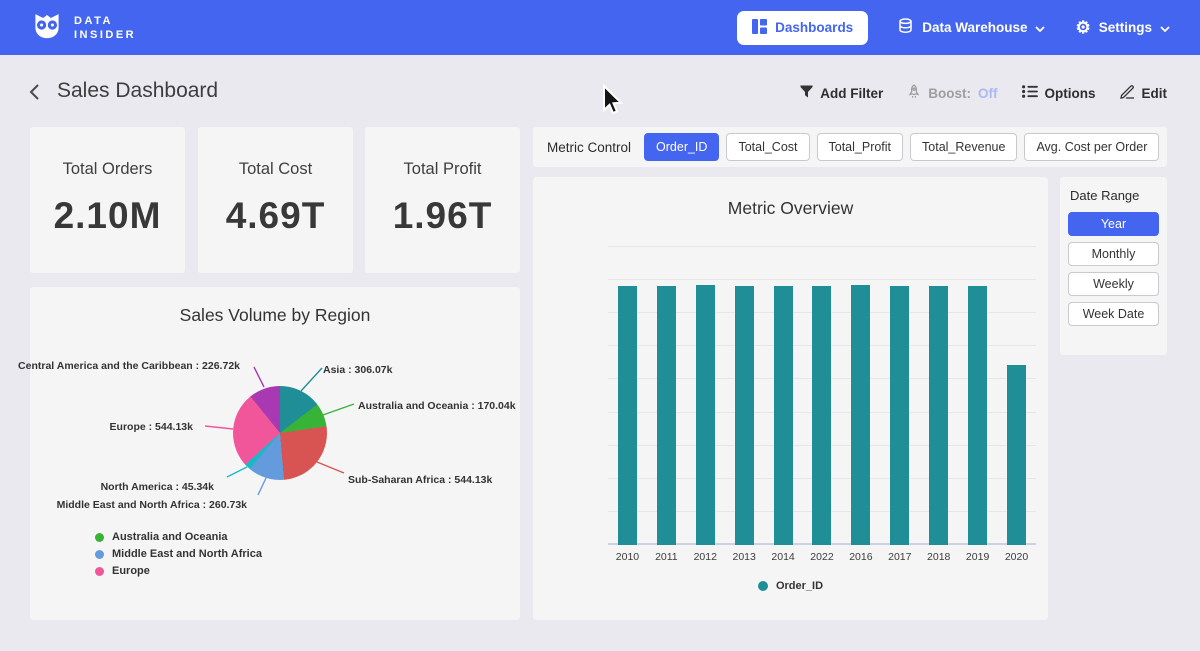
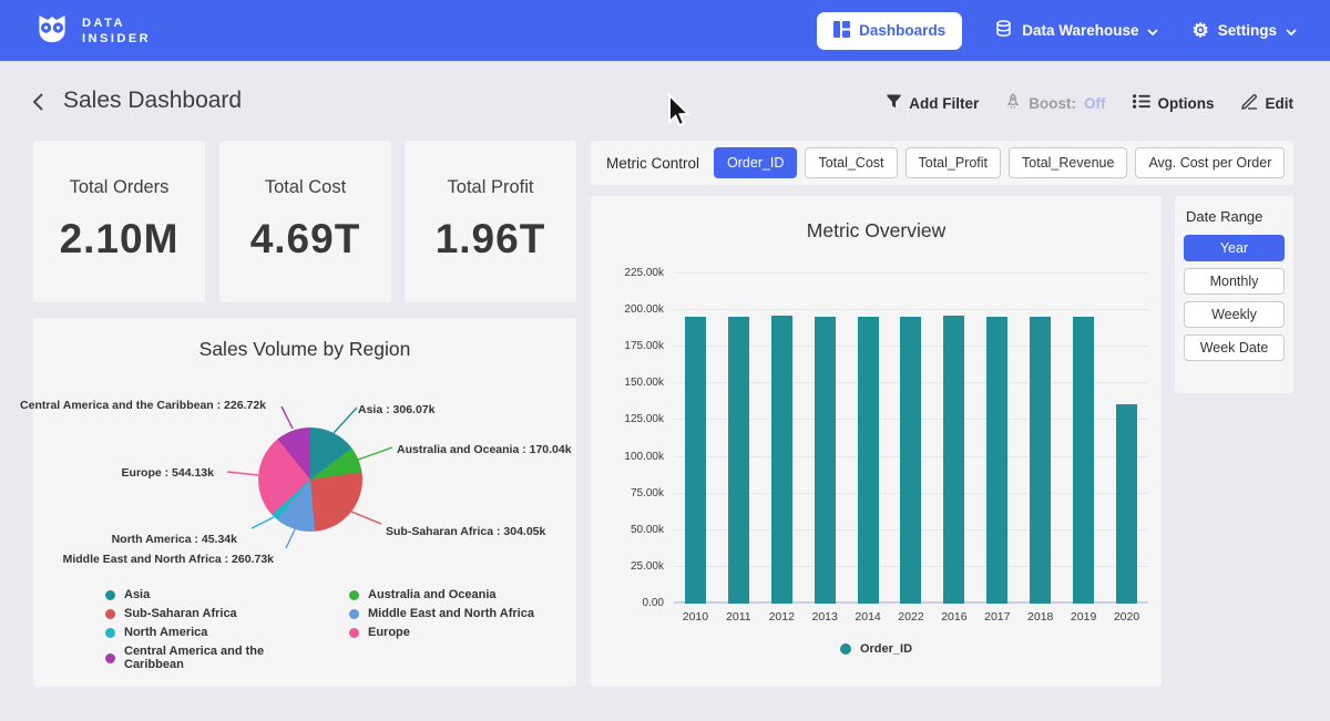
  DATA
  INSIDER
  Dashboards
  Data Warehouse
  ⚙
  Settings
  Sales Dashboard
  Add Filter
  Boost:
  Off
  Options
  Edit
  Total Orders
  2.10M
  Total Cost
  4.69T
  Total Profit
  1.96T
  Metric Control
  Order_ID
  Total_Cost
  Total_Profit
  Total_Revenue
  Avg. Cost per Order
  Sales Volume by Region
  Asia : 306.07k
  Australia and Oceania : 170.04k
- Sub-Saharan Africa : 544.13k
+ Sub-Saharan Africa : 304.05k
  Middle East and North Africa : 260.73k
  North America : 45.34k
  Europe : 544.13k
  Central America and the Caribbean : 226.72k
+ Asia
+ Sub-Saharan Africa
+ North America
+ Central America and the Caribbean
  Australia and Oceania
  Middle East and North Africa
  Europe
  Metric Overview
+ 225.00k
+ 200.00k
+ 175.00k
+ 150.00k
+ 125.00k
+ 100.00k
+ 75.00k
+ 50.00k
+ 25.00k
+ 0.00
  2010
  2011
  2012
  2013
  2014
  2022
  2016
  2017
  2018
  2019
  2020
  Order_ID
  Date Range
  Year
  Monthly
  Weekly
  Week Date
